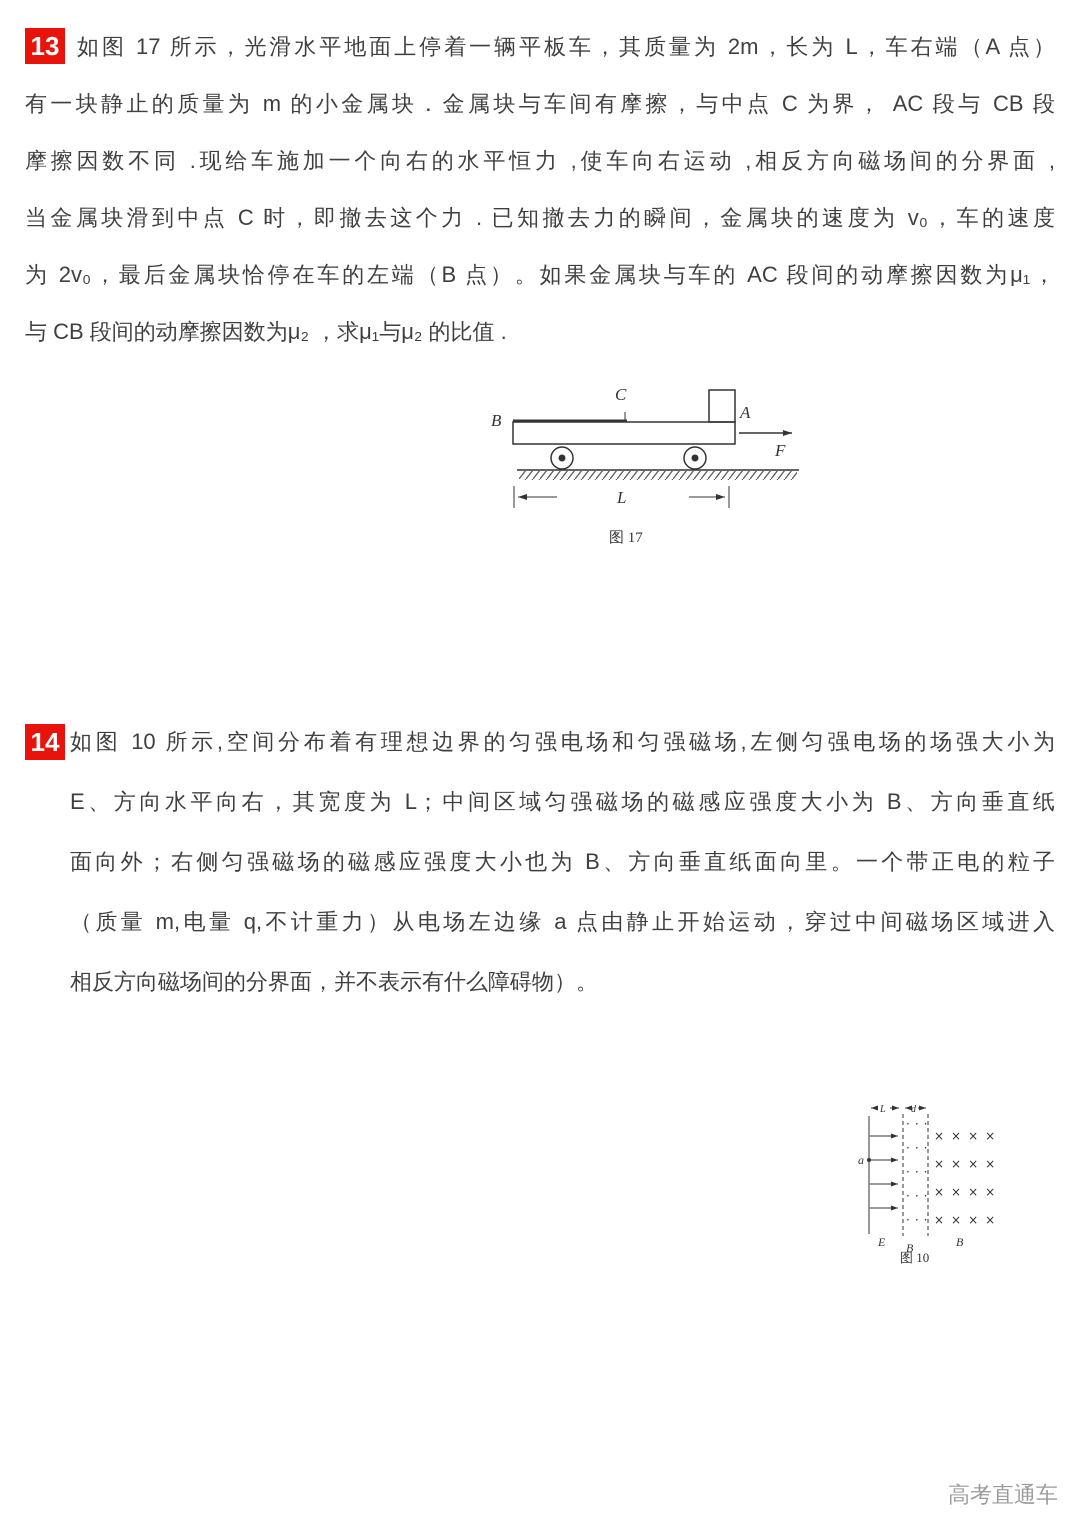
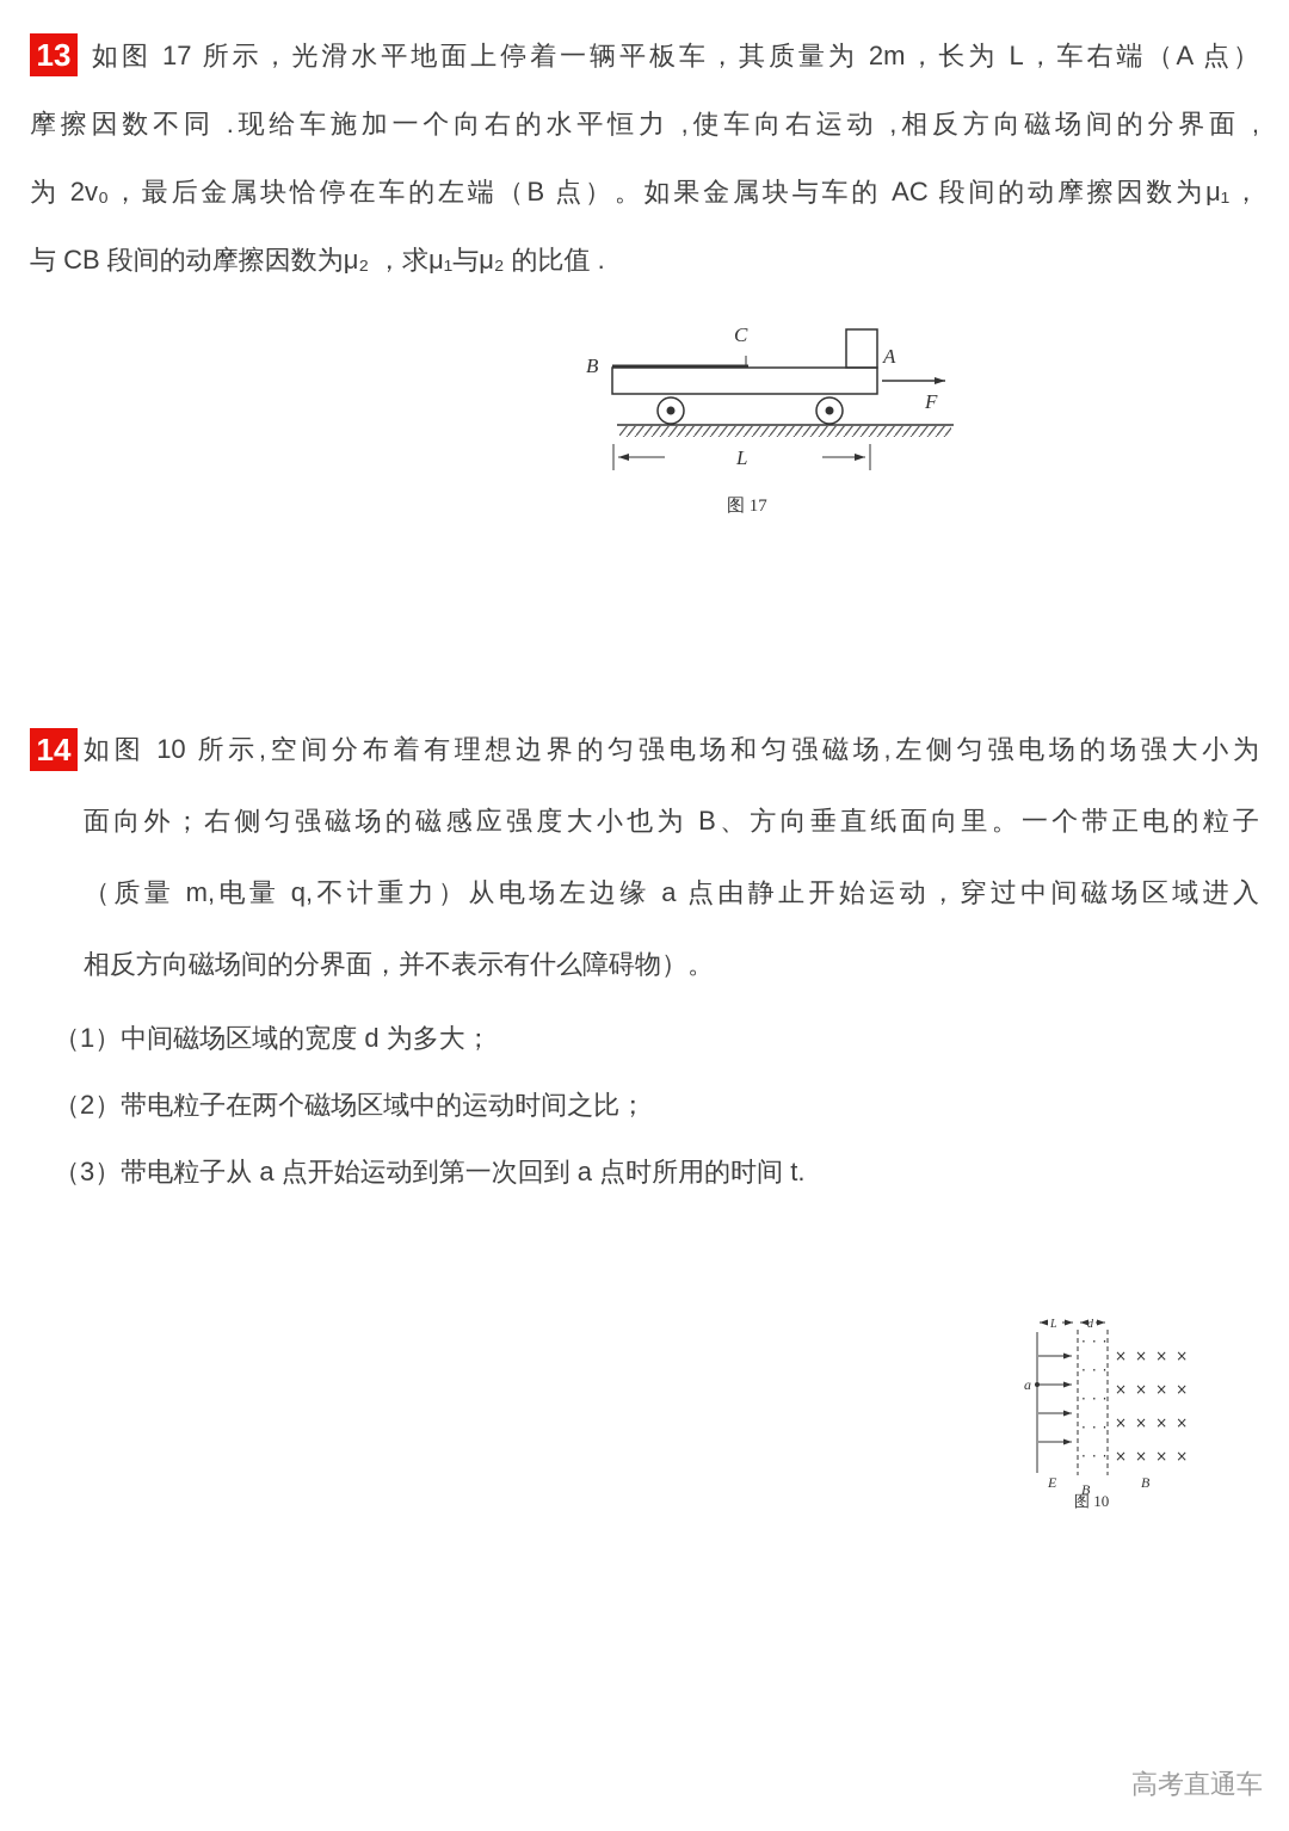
  13
  如图 17 所示，光滑水平地面上停着一辆平板车，其质量为 2m，长为 L，车右端（A 点）
- 有一块静止的质量为 m 的小金属块．金属块与车间有摩擦，与中点 C 为界， AC 段与 CB 段
  摩擦因数不同 .现给车施加一个向右的水平恒力 ,使车向右运动 ,相反方向磁场间的分界面 ,
- 当金属块滑到中点 C 时，即撤去这个力 . 已知撤去力的瞬间，金属块的速度为 v₀，车的速度
  为 2v₀，最后金属块恰停在车的左端（B 点）。如果金属块与车的 AC 段间的动摩擦因数为μ₁，
  与 CB 段间的动摩擦因数为μ₂ ，求μ₁与μ₂ 的比值 .
  B
  C
  A
  F
  L
  图 17
  14
  如图 10 所示,空间分布着有理想边界的匀强电场和匀强磁场,左侧匀强电场的场强大小为
- E、方向水平向右，其宽度为 L；中间区域匀强磁场的磁感应强度大小为 B、方向垂直纸
  面向外；右侧匀强磁场的磁感应强度大小也为 B、方向垂直纸面向里。一个带正电的粒子
  （质量 m,电量 q,不计重力）从电场左边缘 a 点由静止开始运动，穿过中间磁场区域进入
  相反方向磁场间的分界面，并不表示有什么障碍物）。
+ （1）中间磁场区域的宽度 d 为多大；
+ （2）带电粒子在两个磁场区域中的运动时间之比；
+ （3）带电粒子从 a 点开始运动到第一次回到 a 点时所用的时间 t.
  L
  d
  a
  ···
  ···
  ···
  ···
  ···
  ××××
  ××××
  ××××
  ××××
  E
  B
  B
  图 10
  高考直通车
